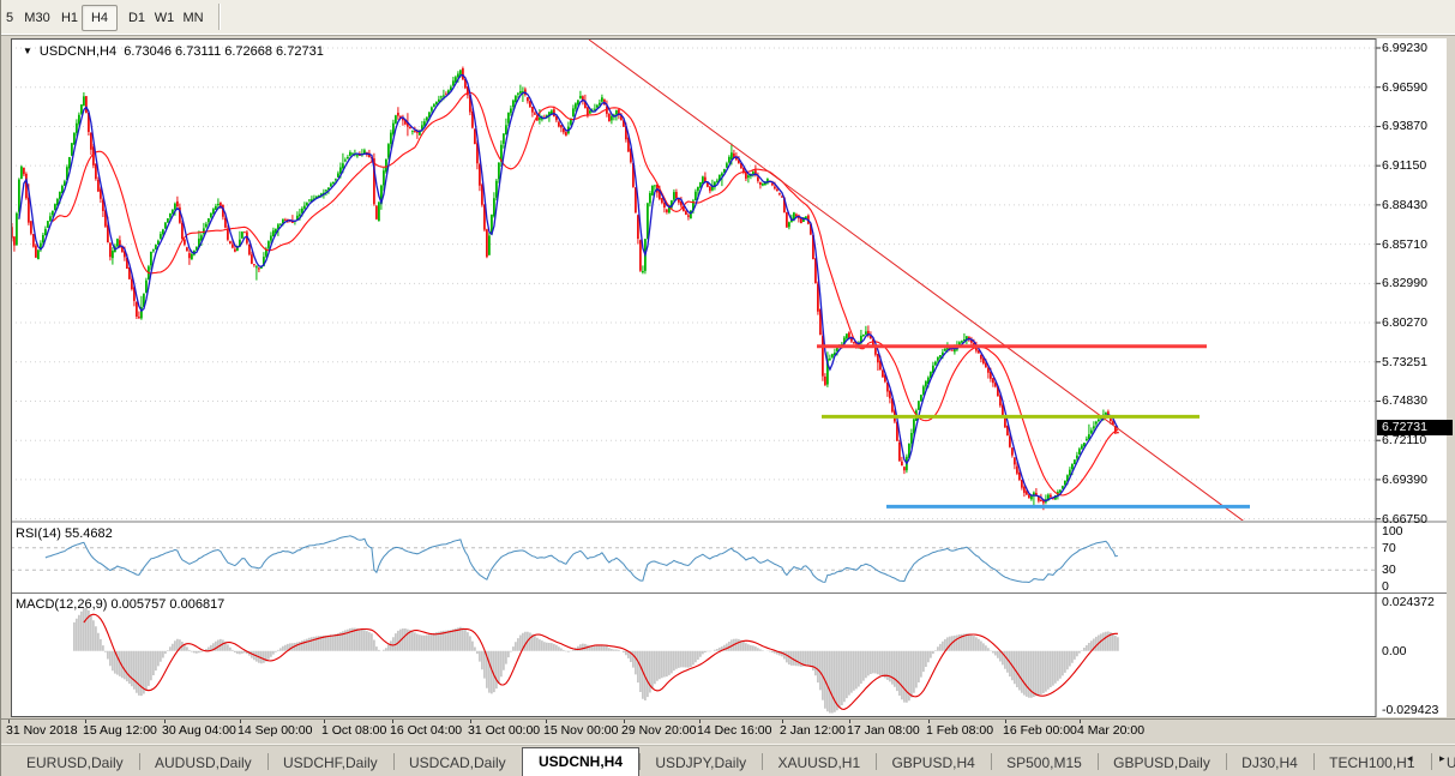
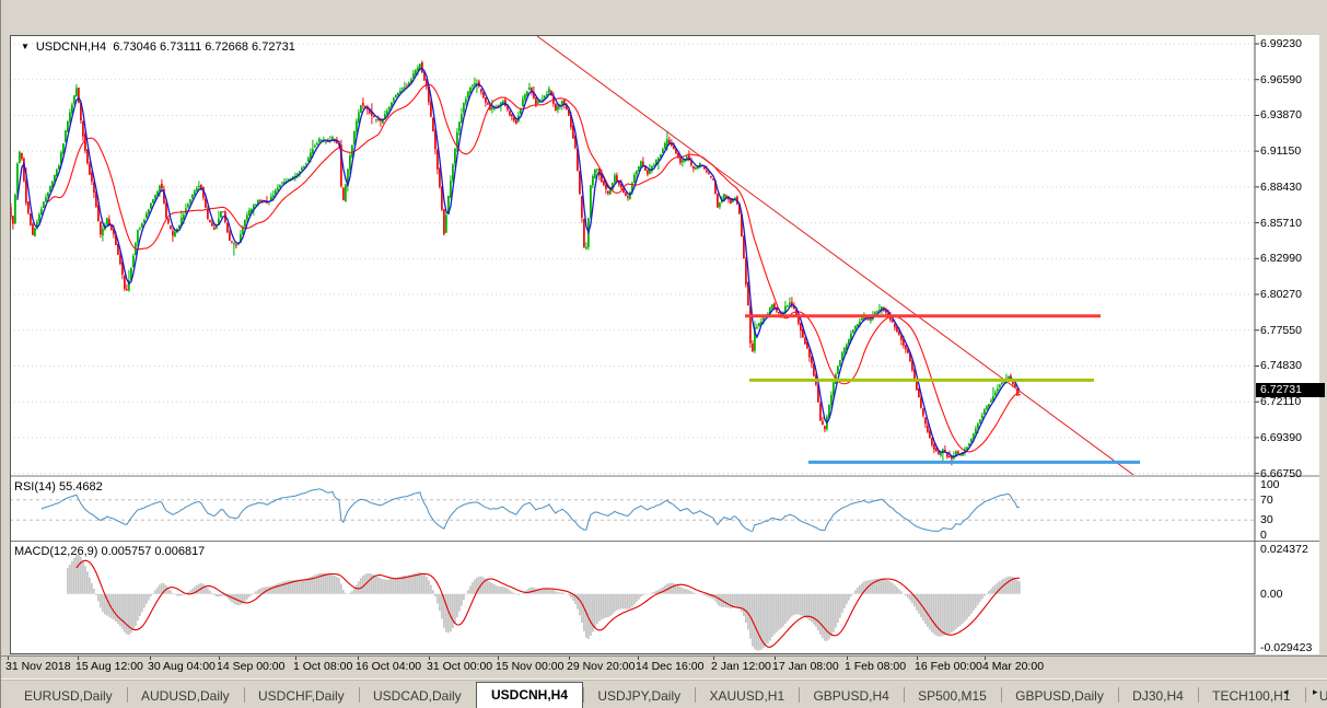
- 5
- M30
- H1
- H4
- D1
- W1
- MN
  ▼ USDCNH,H4 6.73046 6.73111 6.72668 6.72731
  RSI(14) 55.4682
  MACD(12,26,9) 0.005757 0.006817
  6.72731
  6.99230
  6.96590
  6.93870
  6.91150
  6.88430
  6.85710
  6.82990
  6.80270
- 5.73251
+ 6.77550
  6.74830
  6.72110
  6.69390
  6.66750
  100
  70
  30
  0
  0.024372
  0.00
  -0.029423
  31 Nov 2018
  15 Aug 12:00
  30 Aug 04:00
  14 Sep 00:00
  1 Oct 08:00
  16 Oct 04:00
  31 Oct 00:00
  15 Nov 00:00
  29 Nov 20:00
  14 Dec 16:00
  2 Jan 12:00
  17 Jan 08:00
  1 Feb 08:00
  16 Feb 00:00
  4 Mar 20:00
  EURUSD,Daily
  AUDUSD,Daily
  USDCHF,Daily
  USDCAD,Daily
  USDCNH,H4
  USDJPY,Daily
  XAUUSD,H1
  GBPUSD,H4
  SP500,M15
  GBPUSD,Daily
  DJ30,H4
  TECH100,H1
  ◂
  ▸
